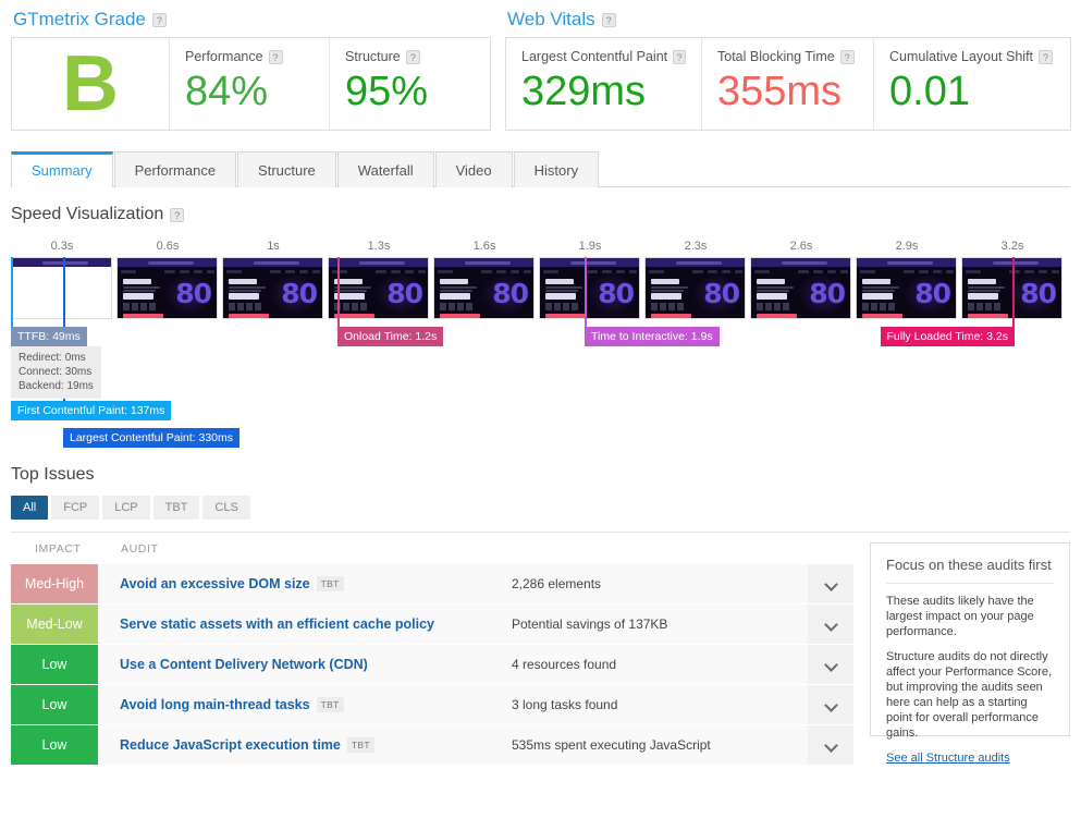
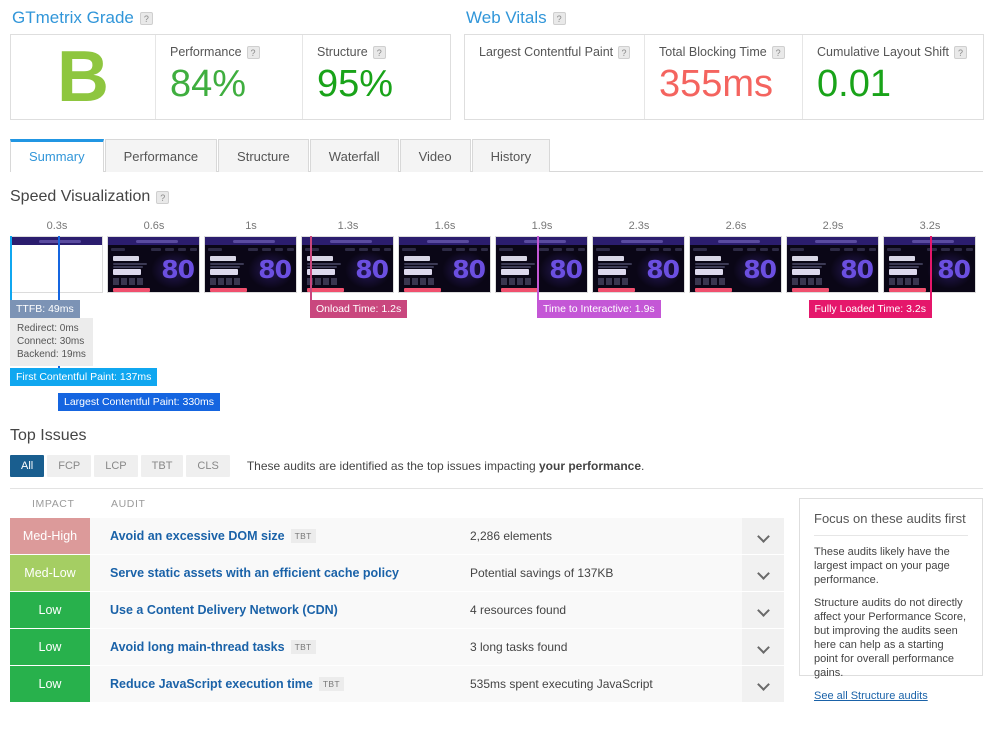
  GTmetrix Grade
  ?
  B
  Performance
  ?
  84%
  Structure
  ?
  95%
  Web Vitals
  ?
  Largest Contentful Paint
  ?
- 329ms
  Total Blocking Time
  ?
  355ms
  Cumulative Layout Shift
  ?
  0.01
  Summary
  Performance
  Structure
  Waterfall
  Video
  History
  Speed Visualization
  ?
  0.3s
  0.6s
  1s
  1.3s
  1.6s
  1.9s
  2.3s
  2.6s
  2.9s
  3.2s
  80
  80
  80
  80
  80
  80
  80
  80
  80
  TTFB: 49ms
  Redirect: 0ms
  Connect: 30ms
  Backend: 19ms
  First Contentful Paint: 137ms
  Largest Contentful Paint: 330ms
  Onload Time: 1.2s
  Time to Interactive: 1.9s
  Fully Loaded Time: 3.2s
  Top Issues
  All
  FCP
  LCP
  TBT
  CLS
+ These audits are identified as the top issues impacting your performance.
  IMPACT
  AUDIT
  Med-High
  Avoid an excessive DOM size
  TBT
  2,286 elements
  Med-Low
  Serve static assets with an efficient cache policy
  Potential savings of 137KB
  Low
  Use a Content Delivery Network (CDN)
  4 resources found
  Low
  Avoid long main-thread tasks
  TBT
  3 long tasks found
  Low
  Reduce JavaScript execution time
  TBT
  535ms spent executing JavaScript
  Focus on these audits first
  These audits likely have the largest impact on your page performance.
  Structure audits do not directly affect your Performance Score, but improving the audits seen here can help as a starting point for overall performance gains.
  See all Structure audits
